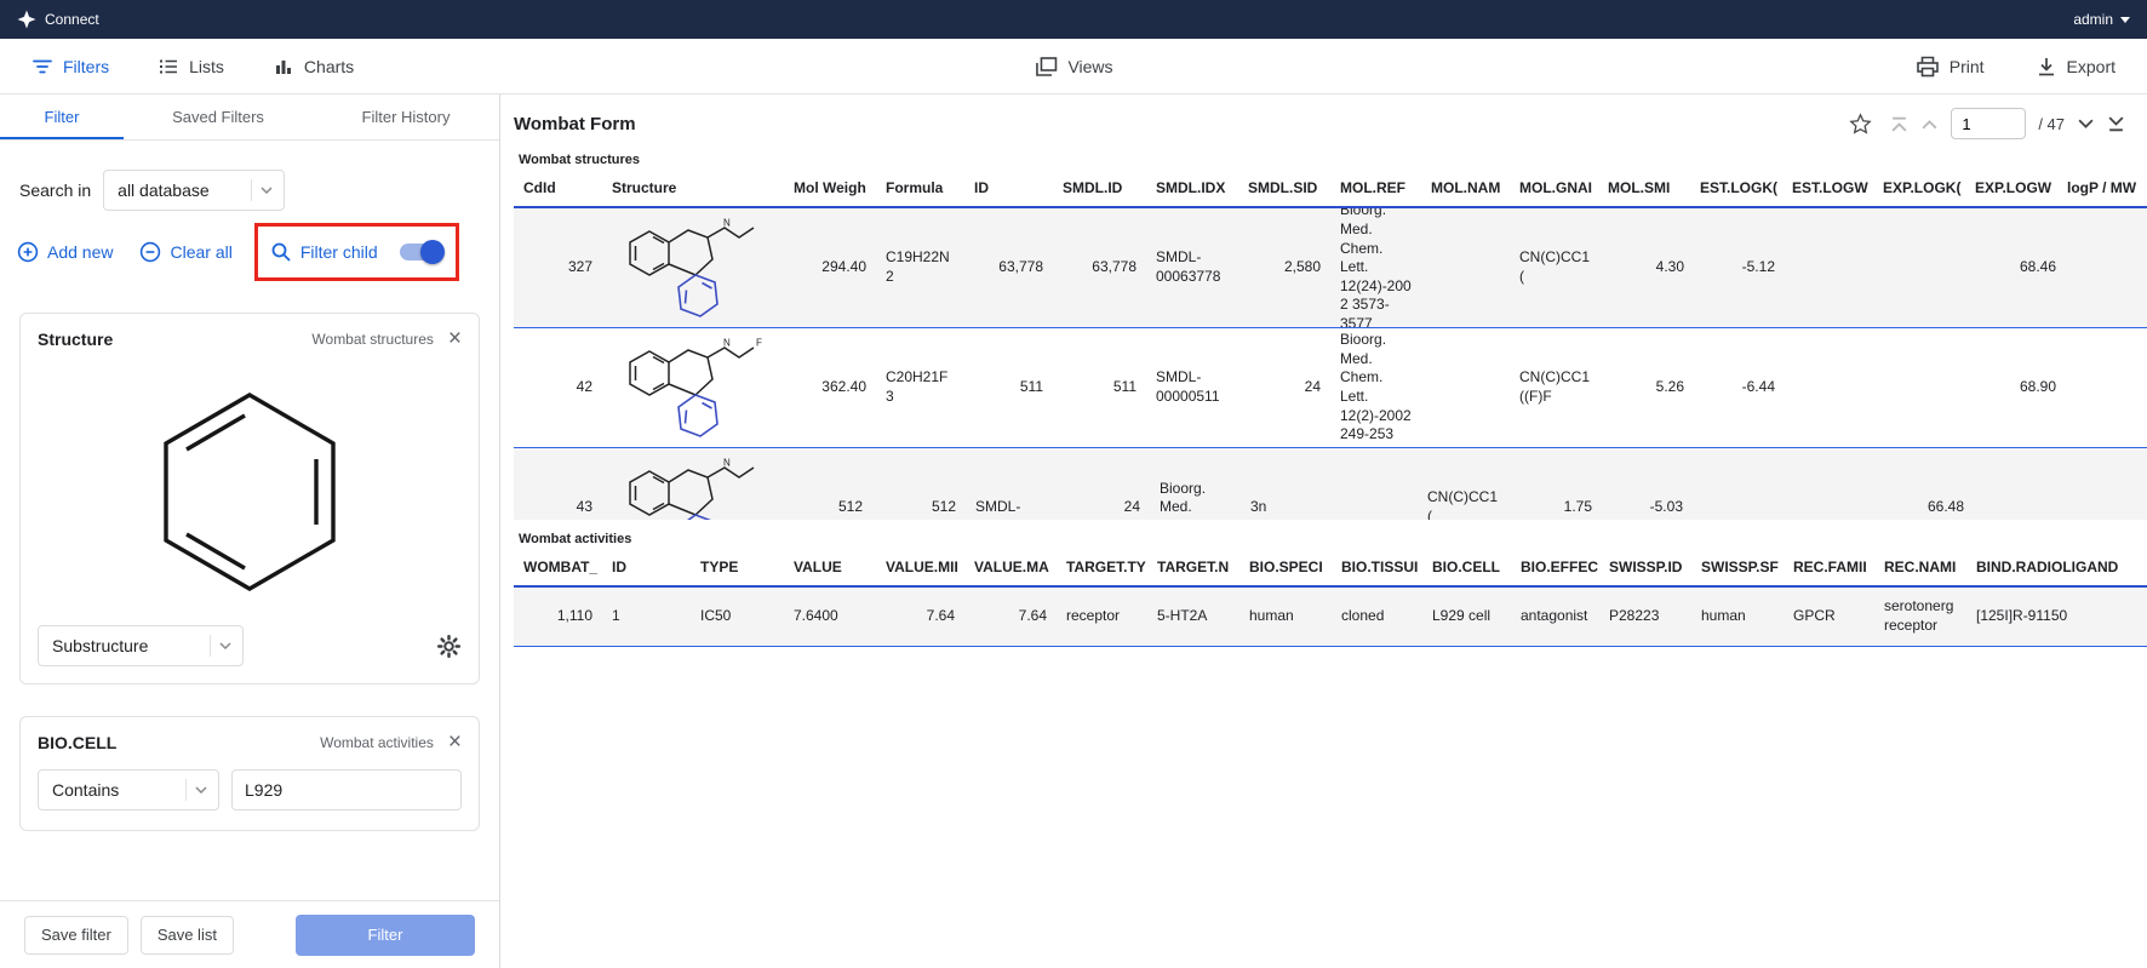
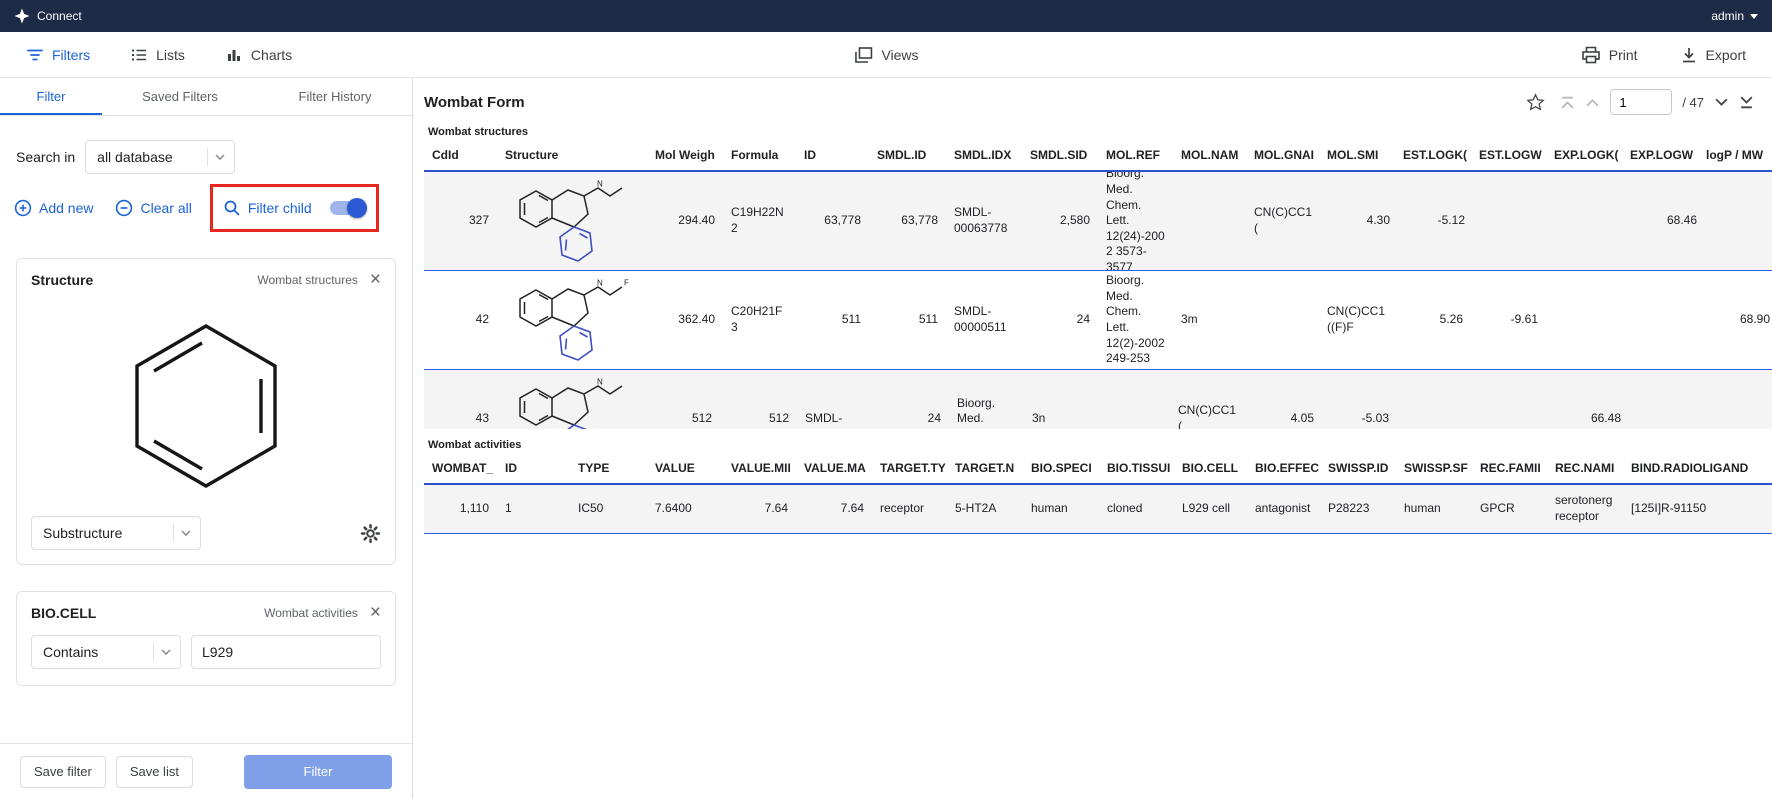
  Connect
  admin
  Filters
  Lists
  Charts
  Views
  Print
  Export
  Filter
  Saved Filters
  Filter History
  Search in
  all database
  Add new
  Clear all
  Filter child
  Structure
  Wombat structures
  ×
  Substructure
  BIO.CELL
  Wombat activities
  ×
  Contains
  L929
  Save filter
  Save list
  Filter
  Wombat Form
  1
  / 47
  Wombat structures
  CdId
  Structure
  Mol Weigh
  Formula
  ID
  SMDL.ID
  SMDL.IDX
  SMDL.SID
  MOL.REF
  MOL.NAM
  MOL.GNAI
  MOL.SMI
  EST.LOGK(
  EST.LOGW
  EXP.LOGK(
  EXP.LOGW
  logP / MW
  327
  N
  294.40
  C19H22N2
  63,778
  63,778
  SMDL-00063778
  2,580
  Bioorg. Med. Chem. Lett. 12(24)-2002 3573-3577
  CN(C)CC1(
  4.30
  -5.12
  68.46
  42
  N
  F
  362.40
  C20H21F3
  511
  511
  SMDL-00000511
  24
  Bioorg. Med. Chem. Lett. 12(2)-2002 249-253
+ 3m
  CN(C)CC1((F)F
  5.26
- -6.44
+ -9.61
  68.90
  43
  N
  512
  512
  SMDL-
  24
  3n
  CN(C)CC1(
- 1.75
+ 4.05
  -5.03
  66.48
  Wombat activities
  WOMBAT_
  ID
  TYPE
  VALUE
  VALUE.MII
  VALUE.MA
  TARGET.TY
  TARGET.N
  BIO.SPECI
  BIO.TISSUI
  BIO.CELL
  BIO.EFFEC
  SWISSP.ID
  SWISSP.SF
  REC.FAMII
  REC.NAMI
  BIND.RADIOLIGAND
  1,110
  1
  IC50
  7.6400
  7.64
  7.64
  receptor
  5-HT2A
  human
  cloned
  L929 cell
  antagonist
  P28223
  human
  GPCR
  serotonerg receptor
  [125I]R-91150
